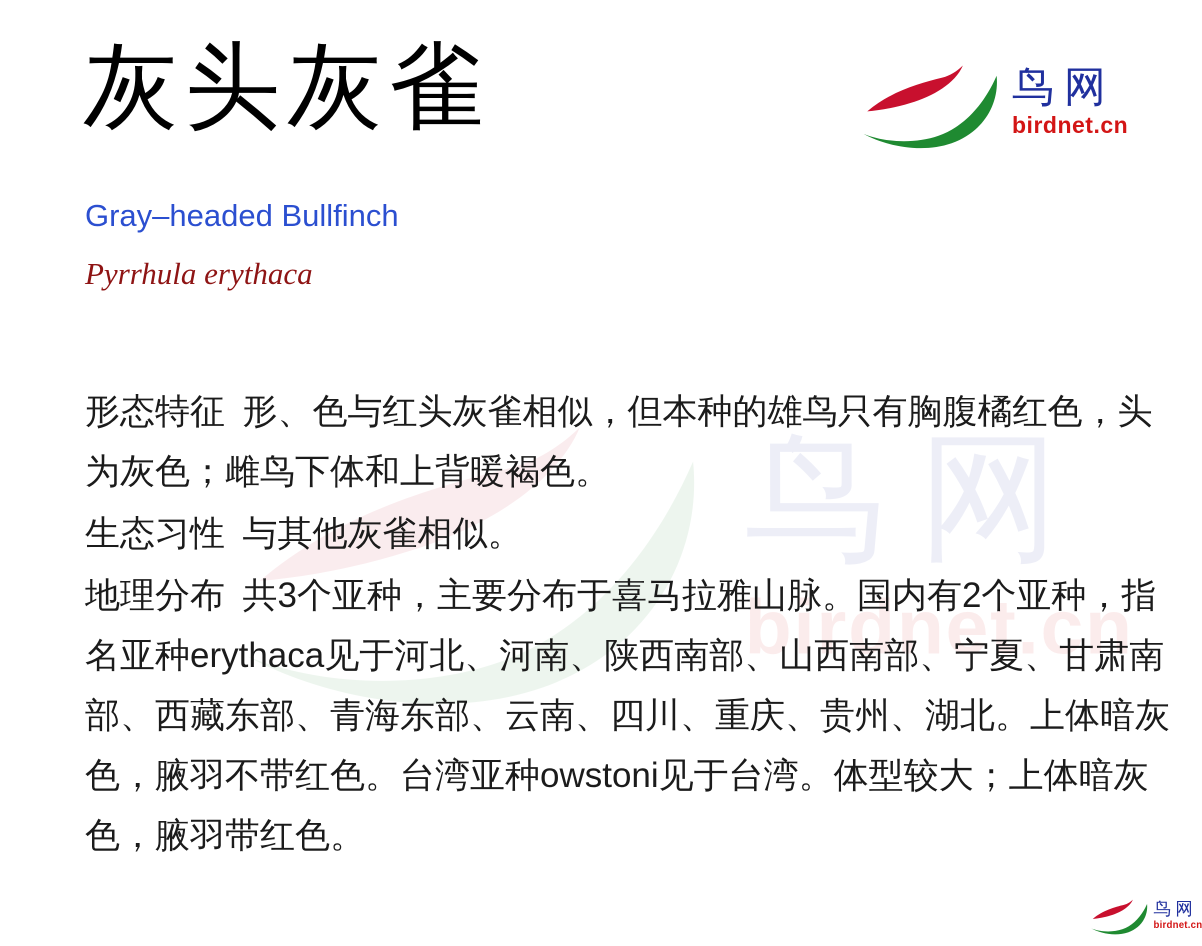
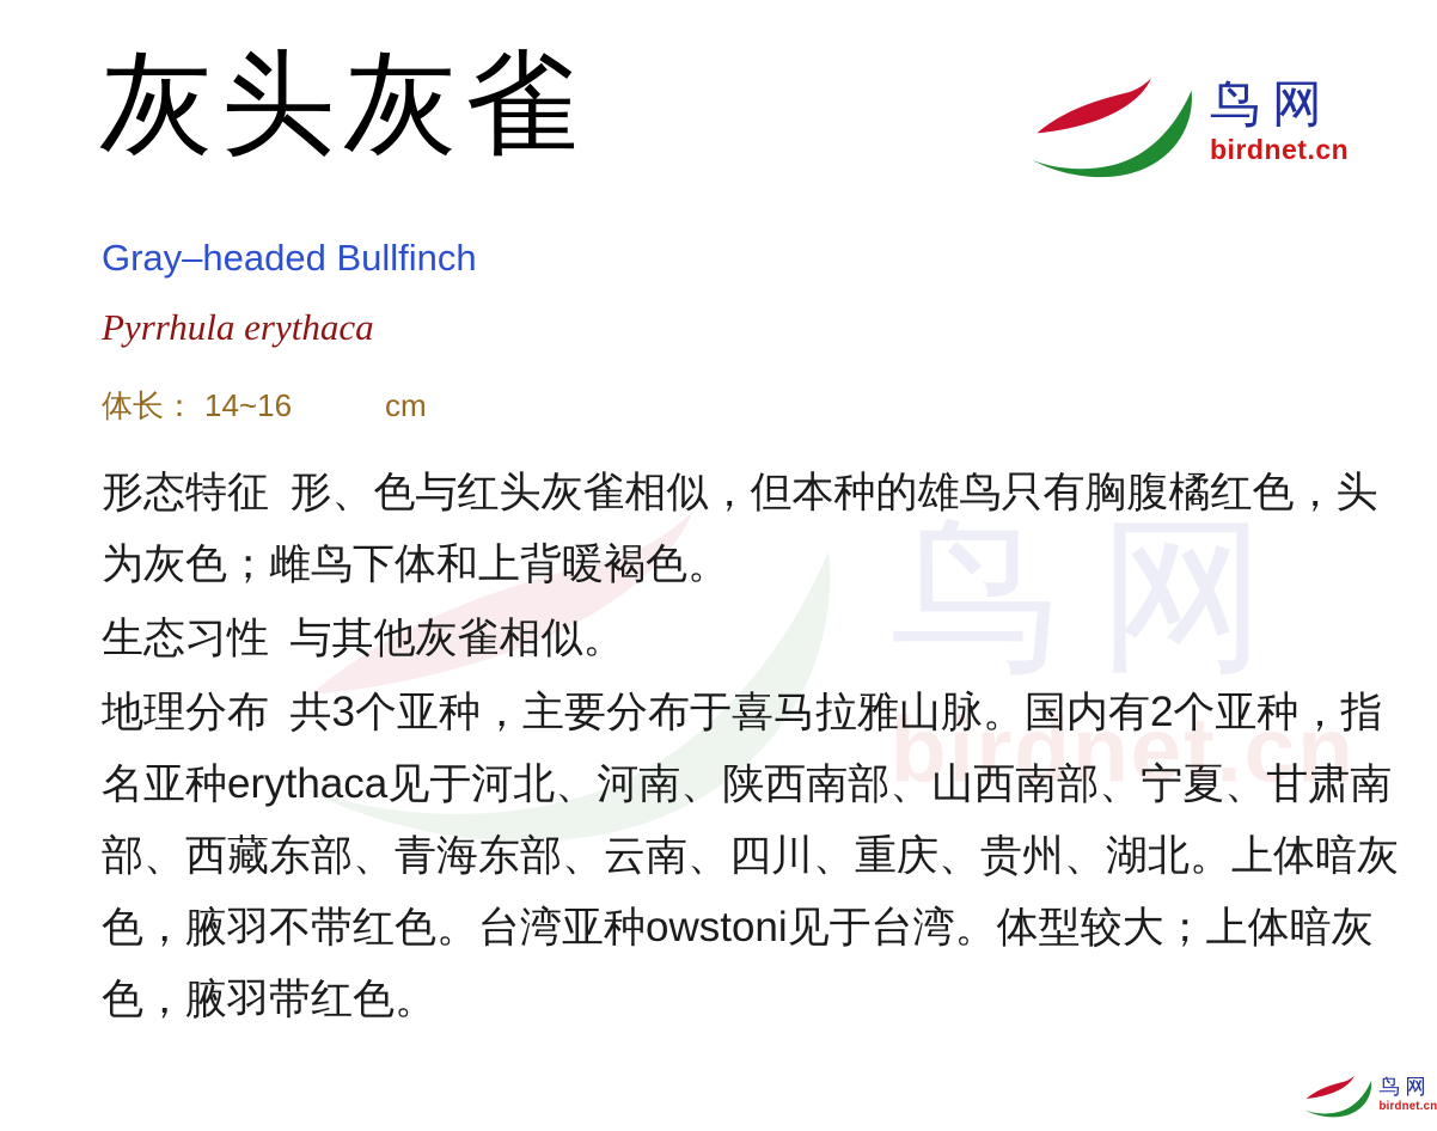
  鸟网
  birdnet.cn
  灰头灰雀
  鸟网
  birdnet.cn
  Gray–headed Bullfinch
  Pyrrhula erythaca
+ 体长： 14~16 cm
  形态特征 形、色与红头灰雀相似，但本种的雄鸟只有胸腹橘红色，头为灰色；雌鸟下体和上背暖褐色。
  生态习性 与其他灰雀相似。
  地理分布 共3个亚种，主要分布于喜马拉雅山脉。国内有2个亚种，指名亚种erythaca见于河北、河南、陕西南部、山西南部、宁夏、甘肃南部、西藏东部、青海东部、云南、四川、重庆、贵州、湖北。上体暗灰色，腋羽不带红色。台湾亚种owstoni见于台湾。体型较大；上体暗灰色，腋羽带红色。
  鸟网
  birdnet.cn
